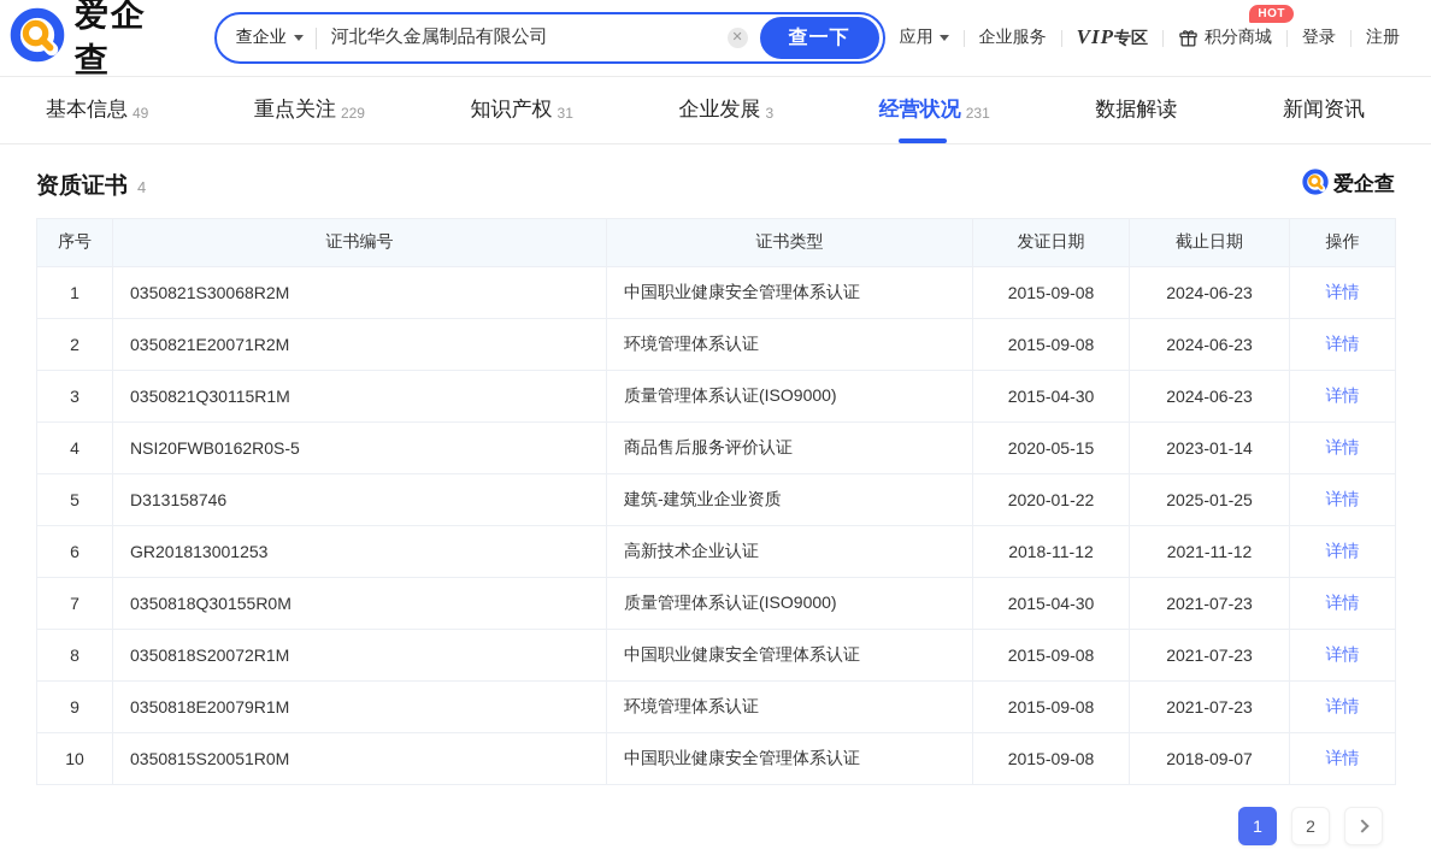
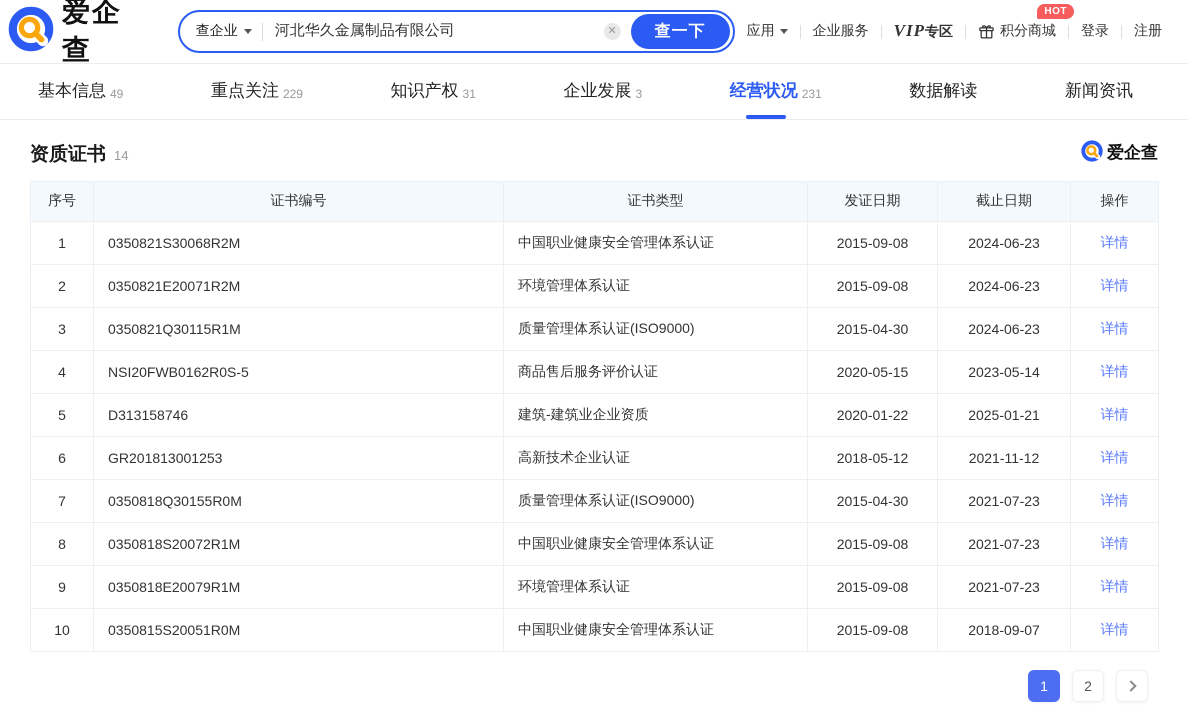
  爱企查
  查企业
  河北华久金属制品有限公司
  ✕
  查一下
  应用
  企业服务
  VIP专区
  积分商城
  HOT
  登录
  注册
  基本信息
  49
  重点关注
  229
  知识产权
  31
  企业发展
  3
  经营状况
  231
  数据解读
  新闻资讯
  资质证书
- 4
+ 14
  爱企查
  序号	证书编号	证书类型	发证日期	截止日期	操作
  1	0350821S30068R2M	中国职业健康安全管理体系认证	2015-09-08	2024-06-23	详情
  2	0350821E20071R2M	环境管理体系认证	2015-09-08	2024-06-23	详情
  3	0350821Q30115R1M	质量管理体系认证(ISO9000)	2015-04-30	2024-06-23	详情
- 4	NSI20FWB0162R0S-5	商品售后服务评价认证	2020-05-15	2023-01-14	详情
+ 4	NSI20FWB0162R0S-5	商品售后服务评价认证	2020-05-15	2023-05-14	详情
- 5	D313158746	建筑-建筑业企业资质	2020-01-22	2025-01-25	详情
+ 5	D313158746	建筑-建筑业企业资质	2020-01-22	2025-01-21	详情
- 6	GR201813001253	高新技术企业认证	2018-11-12	2021-11-12	详情
+ 6	GR201813001253	高新技术企业认证	2018-05-12	2021-11-12	详情
  7	0350818Q30155R0M	质量管理体系认证(ISO9000)	2015-04-30	2021-07-23	详情
  8	0350818S20072R1M	中国职业健康安全管理体系认证	2015-09-08	2021-07-23	详情
  9	0350818E20079R1M	环境管理体系认证	2015-09-08	2021-07-23	详情
  10	0350815S20051R0M	中国职业健康安全管理体系认证	2015-09-08	2018-09-07	详情
  1
  2
